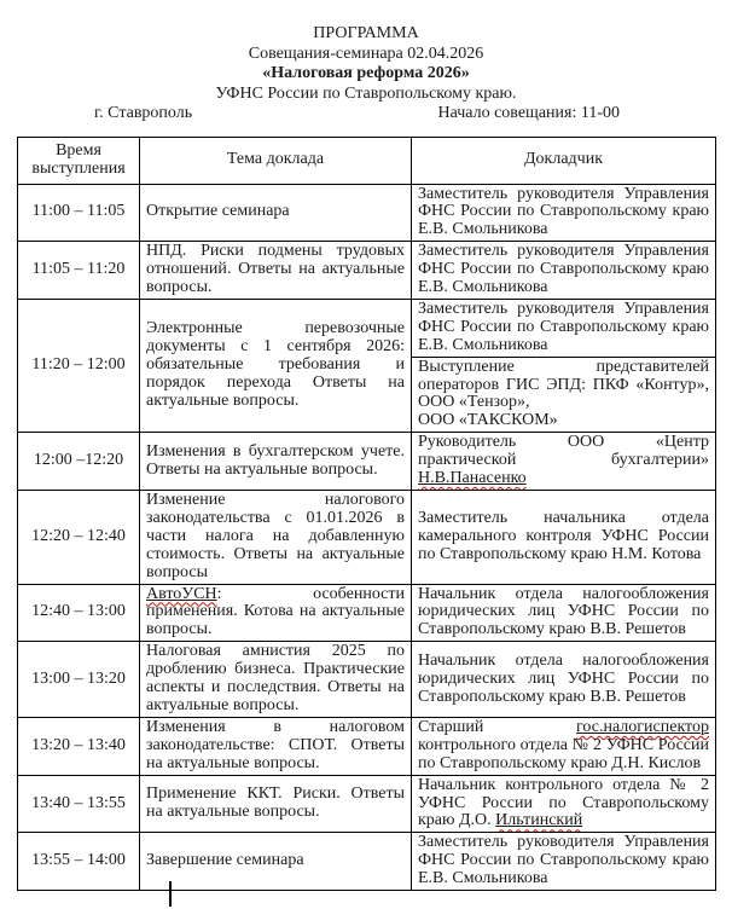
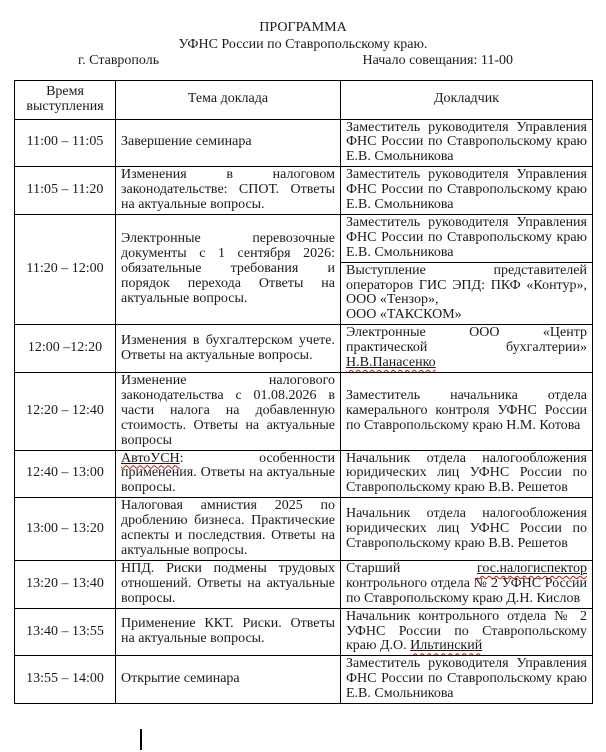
  ПРОГРАММА
- Совещания-семинара 02.04.2026
- «Налоговая реформа 2026»
  УФНС России по Ставропольскому краю.
  г. Ставрополь
  Начало совещания: 11-00
  Время выступления	Тема доклада	Докладчик
- 11:00 – 11:05	Открытие семинара	Заместитель руководителя Управления ФНС России по Ставропольскому краю Е.В. Смольникова
+ 11:00 – 11:05	Завершение семинара	Заместитель руководителя Управления ФНС России по Ставропольскому краю Е.В. Смольникова
- 11:05 – 11:20	НПД. Риски подмены трудовых отношений. Ответы на актуальные вопросы.	Заместитель руководителя Управления ФНС России по Ставропольскому краю Е.В. Смольникова
+ 11:05 – 11:20	Изменения в налоговом законодательстве: СПОТ. Ответы на актуальные вопросы.	Заместитель руководителя Управления ФНС России по Ставропольскому краю Е.В. Смольникова
  11:20 – 12:00	Электронные перевозочные документы с 1 сентября 2026: обязательные требования и порядок перехода Ответы на актуальные вопросы.	Заместитель руководителя Управления ФНС России по Ставропольскому краю Е.В. Смольникова
  Выступление представителей операторов ГИС ЭПД: ПКФ «Контур», ООО «Тензор», ООО «ТАКСКОМ»
- 12:00 –12:20	Изменения в бухгалтерском учете. Ответы на актуальные вопросы.	Руководитель ООО «Центр практической бухгалтерии» Н.В.Панасенко
+ 12:00 –12:20	Изменения в бухгалтерском учете. Ответы на актуальные вопросы.	Электронные ООО «Центр практической бухгалтерии» Н.В.Панасенко
- 12:20 – 12:40	Изменение налогового законодательства с 01.01.2026 в части налога на добавленную стоимость. Ответы на актуальные вопросы	Заместитель начальника отдела камерального контроля УФНС России по Ставропольскому краю Н.М. Котова
+ 12:20 – 12:40	Изменение налогового законодательства с 01.08.2026 в части налога на добавленную стоимость. Ответы на актуальные вопросы	Заместитель начальника отдела камерального контроля УФНС России по Ставропольскому краю Н.М. Котова
- 12:40 – 13:00	АвтоУСН: особенности применения. Котова на актуальные вопросы.	Начальник отдела налогообложения юридических лиц УФНС России по Ставропольскому краю В.В. Решетов
+ 12:40 – 13:00	АвтоУСН: особенности применения. Ответы на актуальные вопросы.	Начальник отдела налогообложения юридических лиц УФНС России по Ставропольскому краю В.В. Решетов
  13:00 – 13:20	Налоговая амнистия 2025 по дроблению бизнеса. Практические аспекты и последствия. Ответы на актуальные вопросы.	Начальник отдела налогообложения юридических лиц УФНС России по Ставропольскому краю В.В. Решетов
- 13:20 – 13:40	Изменения в налоговом законодательстве: СПОТ. Ответы на актуальные вопросы.	Старший гос.налогиспектор контрольного отдела № 2 УФНС России по Ставропольскому краю Д.Н. Кислов
+ 13:20 – 13:40	НПД. Риски подмены трудовых отношений. Ответы на актуальные вопросы.	Старший гос.налогиспектор контрольного отдела № 2 УФНС России по Ставропольскому краю Д.Н. Кислов
  13:40 – 13:55	Применение ККТ. Риски. Ответы на актуальные вопросы.	Начальник контрольного отдела № 2 УФНС России по Ставропольскому краю Д.О. Ильтинский
- 13:55 – 14:00	Завершение семинара	Заместитель руководителя Управления ФНС России по Ставропольскому краю Е.В. Смольникова
+ 13:55 – 14:00	Открытие семинара	Заместитель руководителя Управления ФНС России по Ставропольскому краю Е.В. Смольникова
